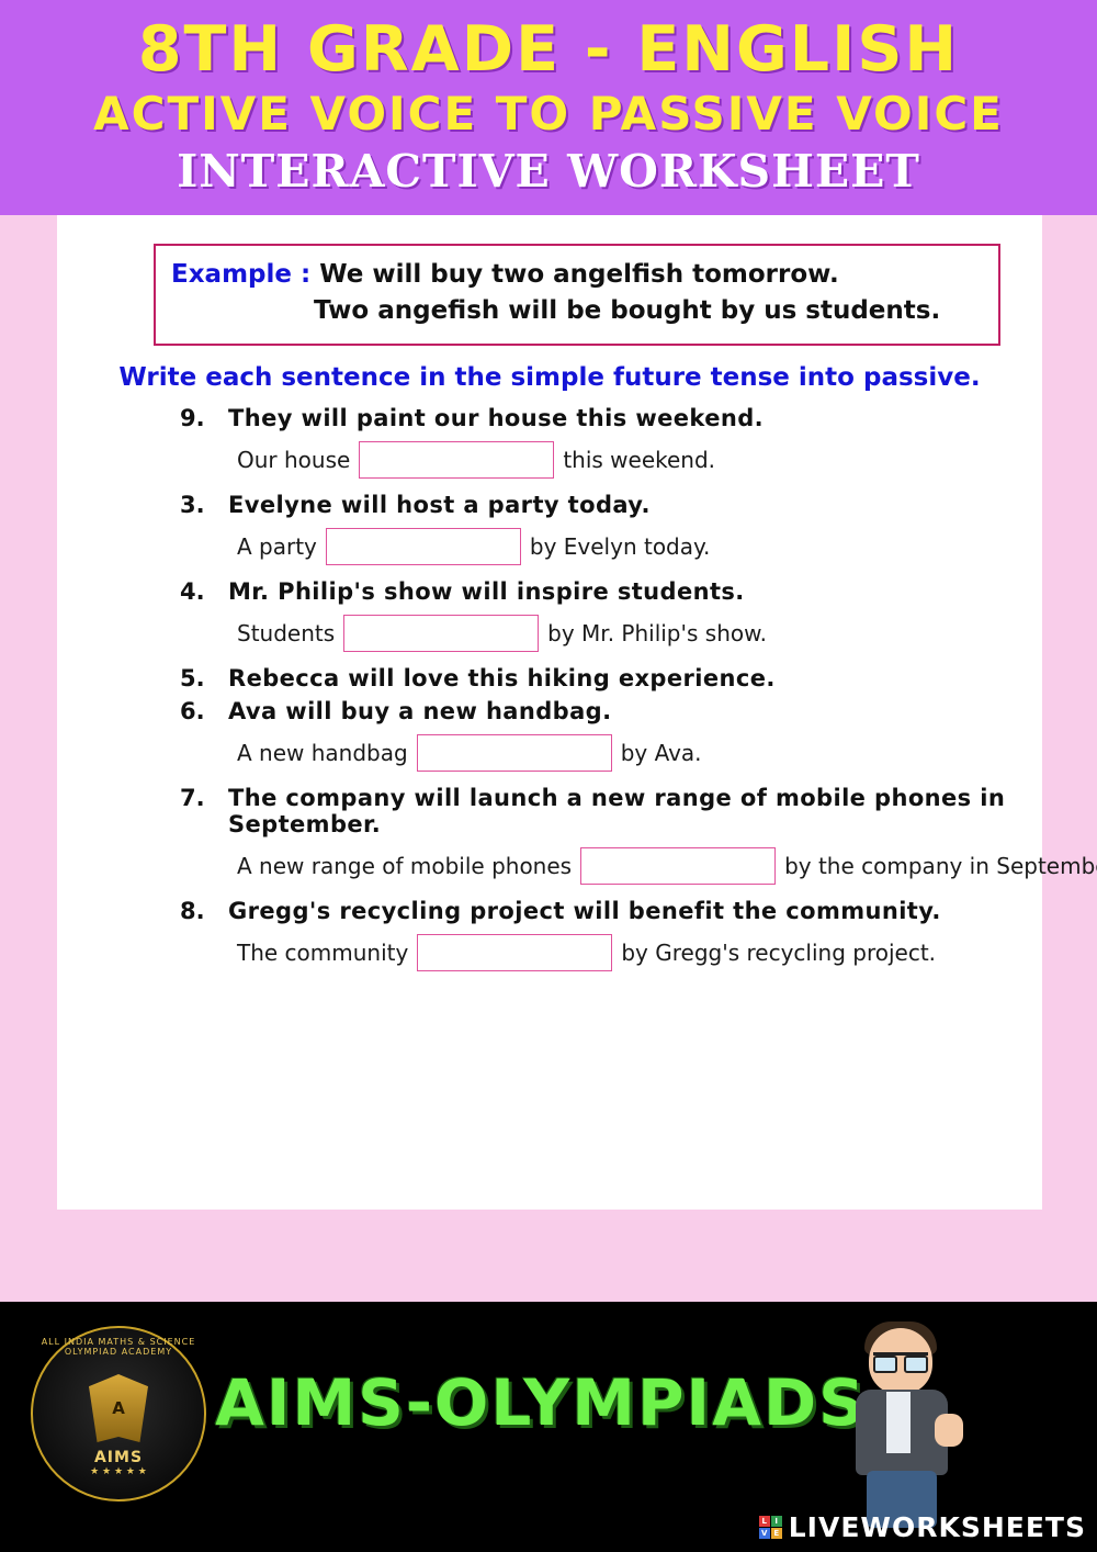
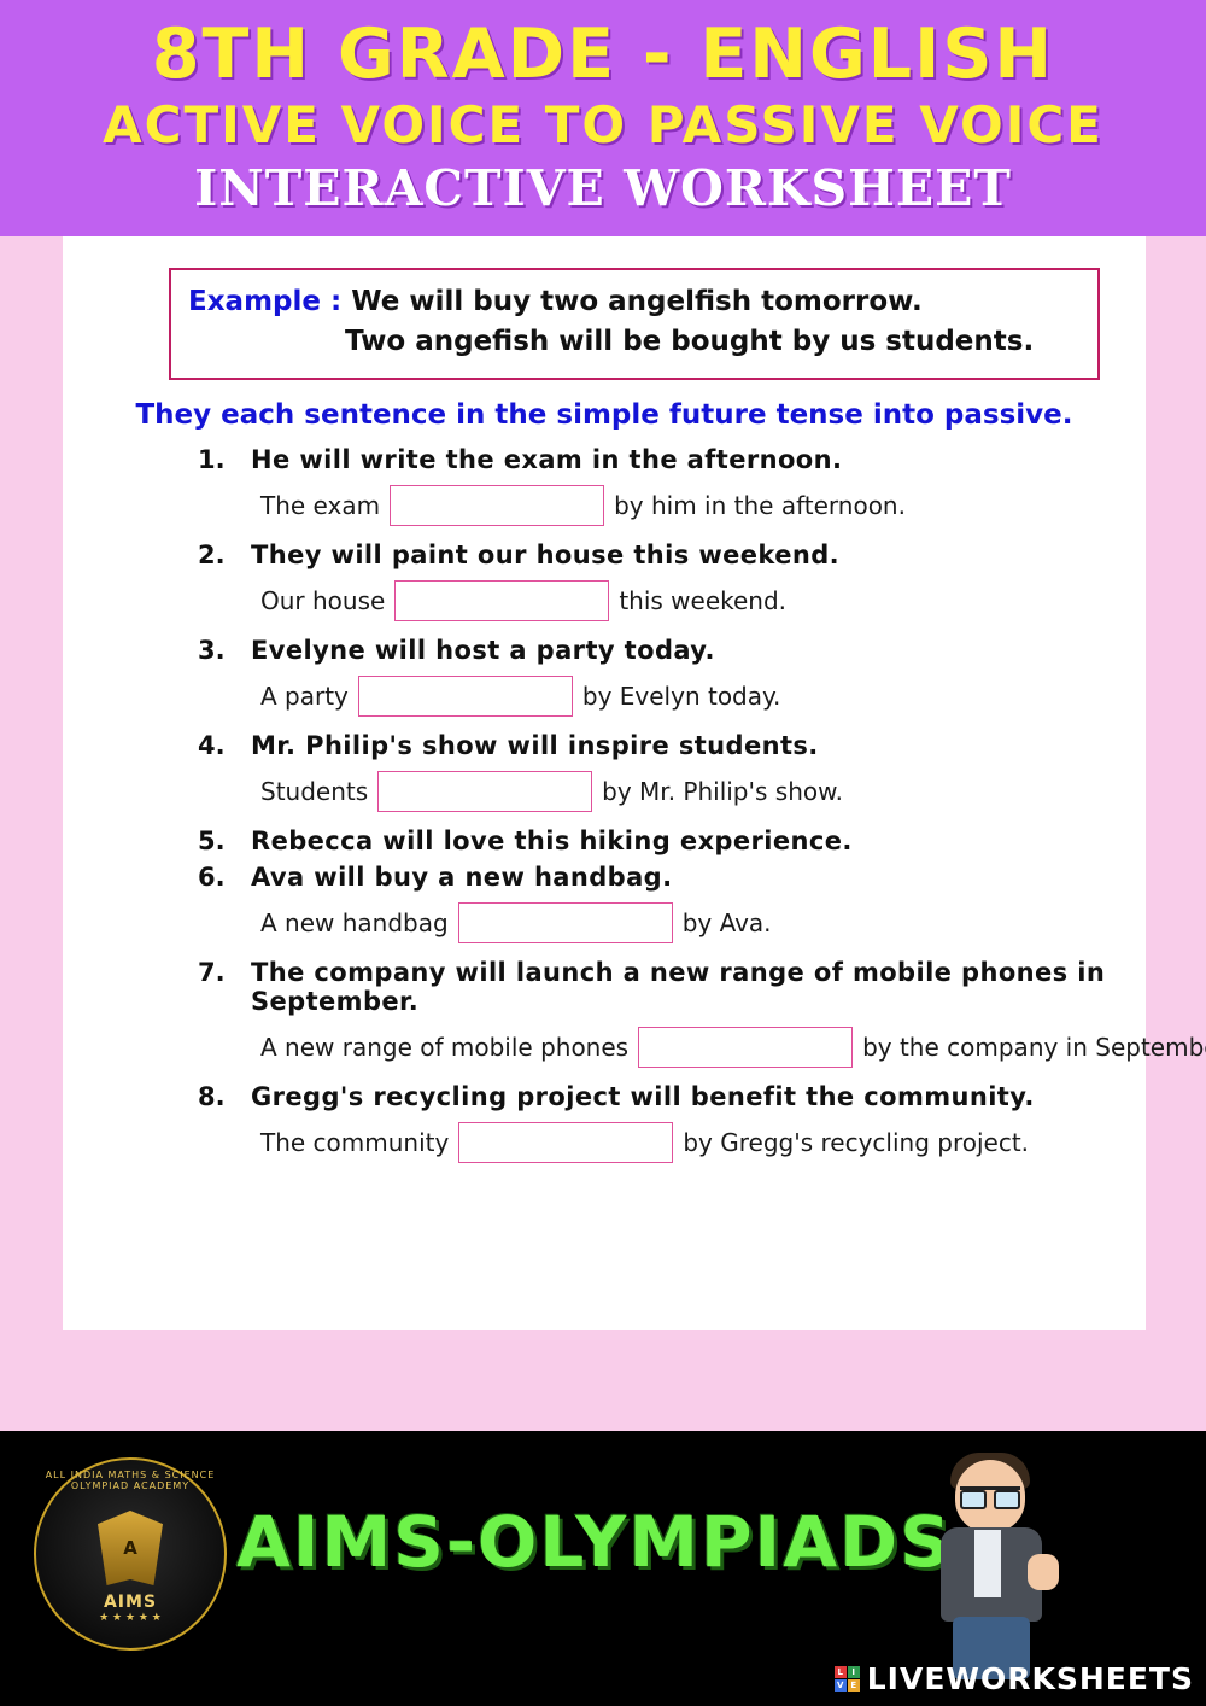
  8TH GRADE - ENGLISH
  ACTIVE VOICE TO PASSIVE VOICE
  INTERACTIVE WORKSHEET
  Example : We will buy two angelfish tomorrow.
  Two angefish will be bought by us students.
- Write each sentence in the simple future tense into passive.
+ They each sentence in the simple future tense into passive.
+ 1.
+ He will write the exam in the afternoon.
+ The exam
+ by him in the afternoon.
- 9.
+ 2.
  They will paint our house this weekend.
  Our house
  this weekend.
  3.
  Evelyne will host a party today.
  A party
  by Evelyn today.
  4.
  Mr. Philip's show will inspire students.
  Students
  by Mr. Philip's show.
  5.
  Rebecca will love this hiking experience.
  6.
  Ava will buy a new handbag.
  A new handbag
  by Ava.
  7.
  The company will launch a new range of mobile phones in September.
  A new range of mobile phones
  by the company in Septemb
  8.
  Gregg's recycling project will benefit the community.
  The community
  by Gregg's recycling project.
  ALL INDIA MATHS & SCIENCE OLYMPIAD ACADEMY
  A
  AIMS
  ★ ★ ★ ★ ★
  AIMS-OLYMPIADS
  L
  I
  V
  E
  LIVEWORKSHEETS
